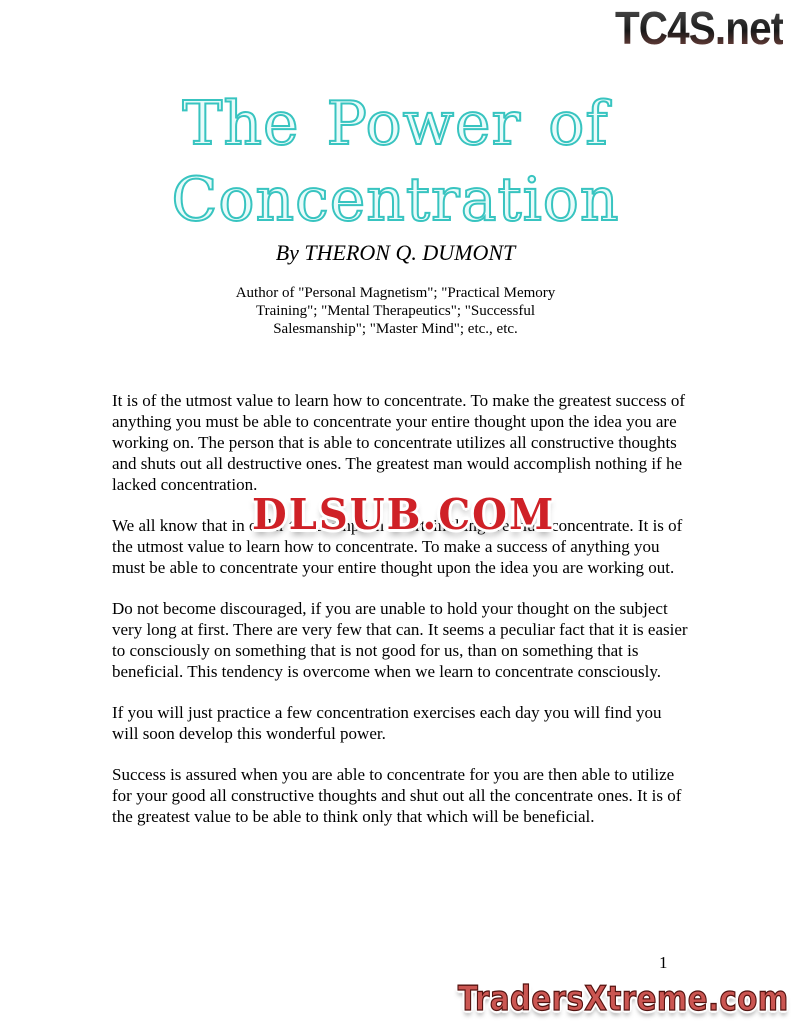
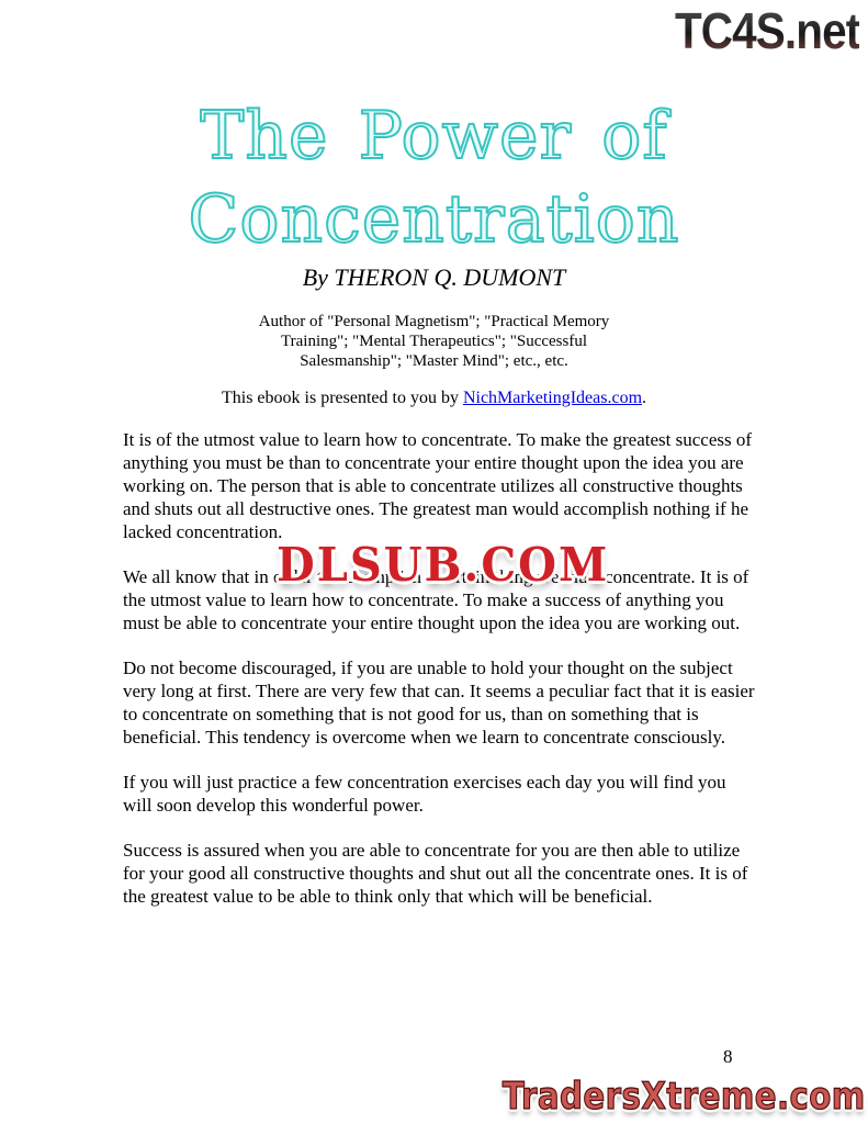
  TC4S.net
  The Power of
  Concentration
  By THERON Q. DUMONT
  Author of "Personal Magnetism"; "Practical Memory
  Training"; "Mental Therapeutics"; "Successful
  Salesmanship"; "Master Mind"; etc., etc.
+ This ebook is presented to you by NichMarketingIdeas.com.
- It is of the utmost value to learn how to concentrate. To make the greatest success of anything you must be able to concentrate your entire thought upon the idea you are working on. The person that is able to concentrate utilizes all constructive thoughts and shuts out all destructive ones. The greatest man would accomplish nothing if he lacked concentration.
+ It is of the utmost value to learn how to concentrate. To make the greatest success of anything you must be than to concentrate your entire thought upon the idea you are working on. The person that is able to concentrate utilizes all constructive thoughts and shuts out all destructive ones. The greatest man would accomplish nothing if he lacked concentration.
  We all know that in order to accomplish a certain thing we must concentrate. It is of the utmost value to learn how to concentrate. To make a success of anything you must be able to concentrate your entire thought upon the idea you are working out.
- Do not become discouraged, if you are unable to hold your thought on the subject very long at first. There are very few that can. It seems a peculiar fact that it is easier to consciously on something that is not good for us, than on something that is beneficial. This tendency is overcome when we learn to concentrate consciously.
+ Do not become discouraged, if you are unable to hold your thought on the subject very long at first. There are very few that can. It seems a peculiar fact that it is easier to concentrate on something that is not good for us, than on something that is beneficial. This tendency is overcome when we learn to concentrate consciously.
  If you will just practice a few concentration exercises each day you will find you will soon develop this wonderful power.
  Success is assured when you are able to concentrate for you are then able to utilize for your good all constructive thoughts and shut out all the concentrate ones. It is of the greatest value to be able to think only that which will be beneficial.
  DLSUB.COM
- 1
+ 8
  TradersXtreme.com
